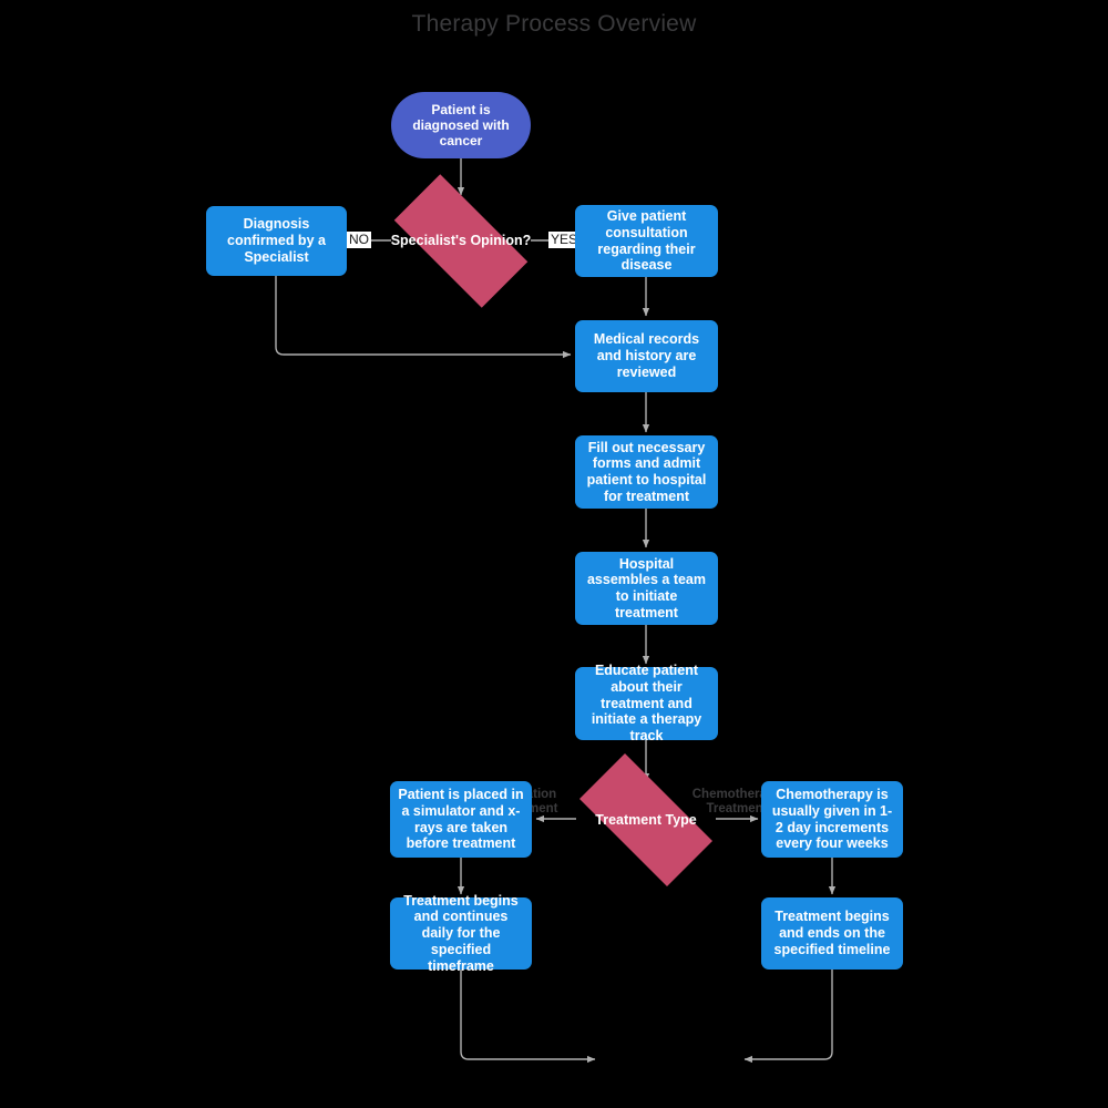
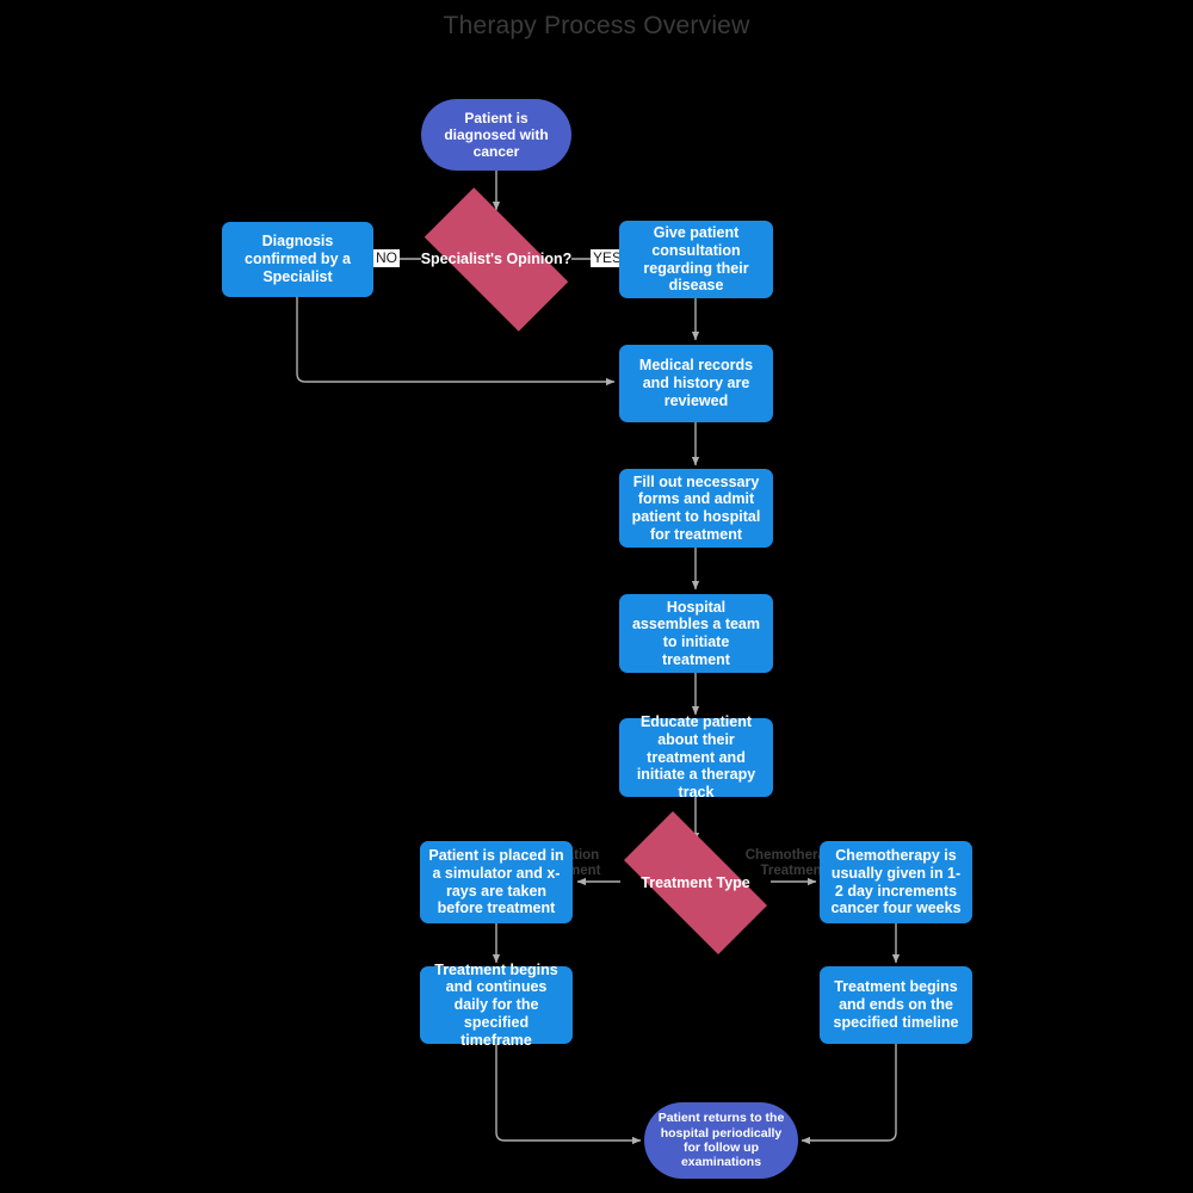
  Therapy Process Overview
  Patient is diagnosed with cancer
  Specialist's Opinion?
  Diagnosis confirmed by a Specialist
  Give patient consultation regarding their disease
  Medical records and history are reviewed
  Fill out necessary forms and admit patient to hospital for treatment
  Hospital assembles a team to initiate treatment
  Educate patient about their treatment and initiate a therapy track
  Treatment Type
  Patient is placed in a simulator and x-rays are taken before treatment
- Chemotherapy is usually given in 1-2 day increments every four weeks
+ Chemotherapy is usually given in 1-2 day increments cancer four weeks
  Treatment begins and continues daily for the specified timeframe
  Treatment begins and ends on the specified timeline
+ Patient returns to the hospital periodically for follow up examinations
  NO
  YES
  Chemother Treatmen
